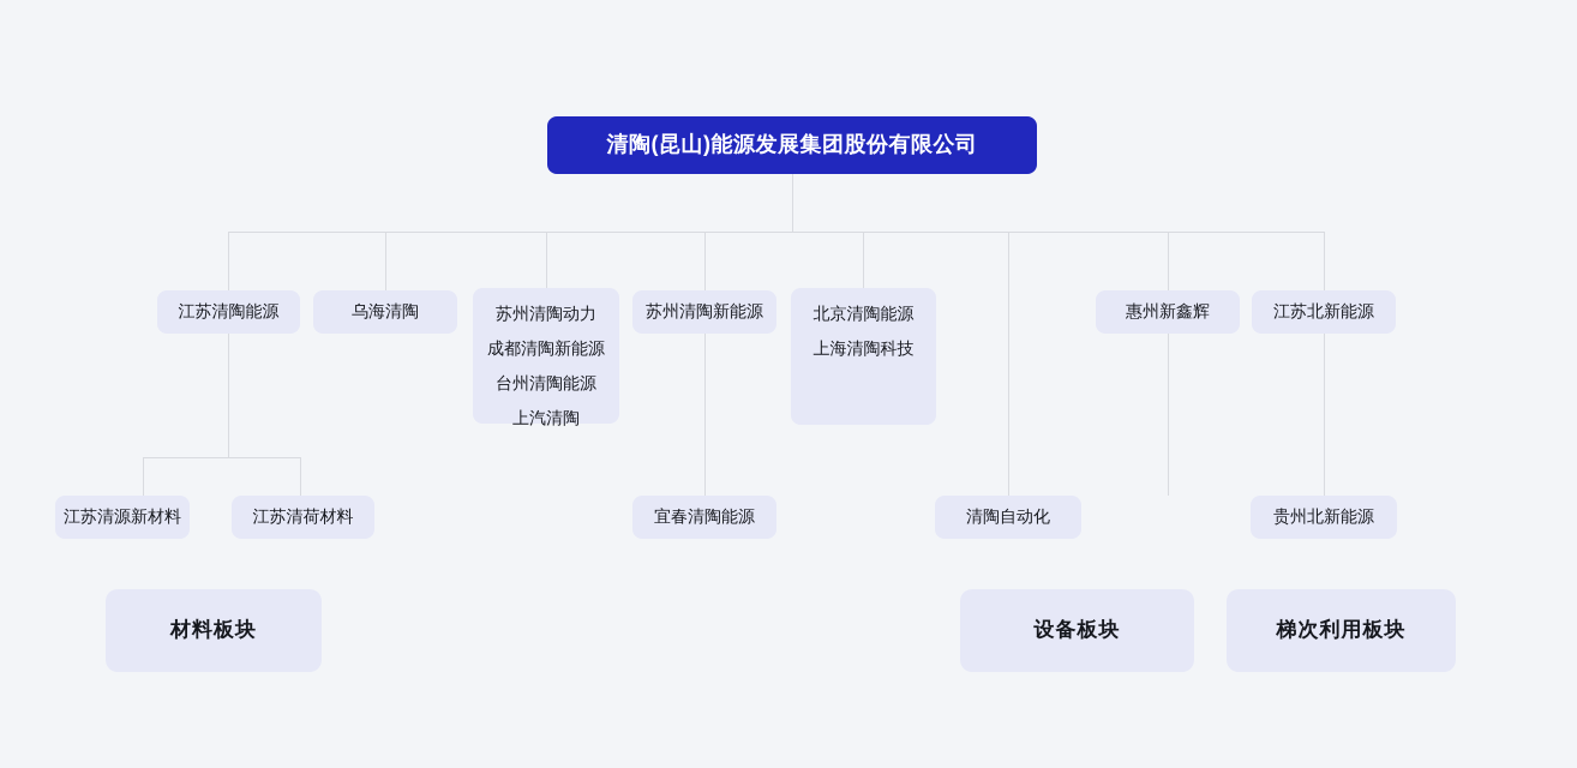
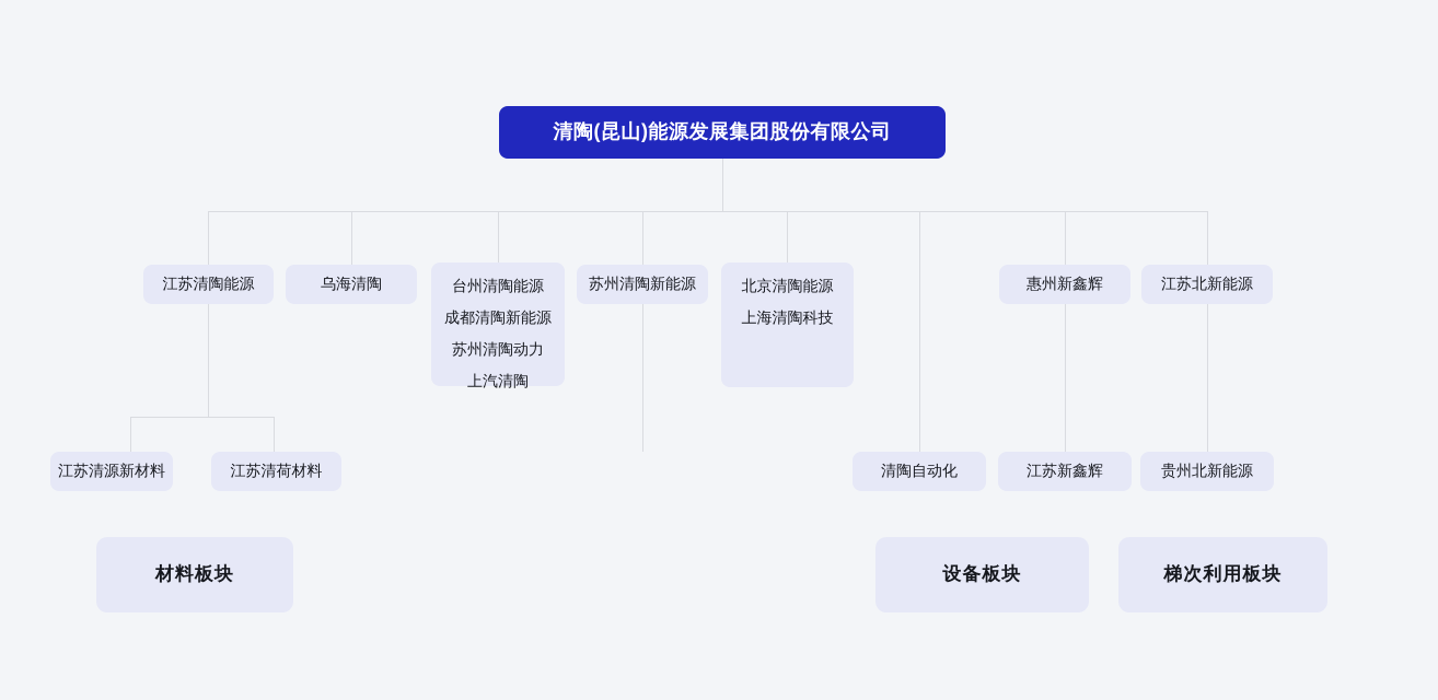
  清陶(昆山)能源发展集团股份有限公司
  江苏清陶能源
  乌海清陶
- 苏州清陶动力
+ 台州清陶能源
  成都清陶新能源
- 台州清陶能源
+ 苏州清陶动力
  上汽清陶
  苏州清陶新能源
  北京清陶能源
  上海清陶科技
  惠州新鑫辉
  江苏北新能源
  江苏清源新材料
  江苏清荷材料
- 宜春清陶能源
  清陶自动化
+ 江苏新鑫辉
  贵州北新能源
  材料板块
  设备板块
  梯次利用板块
